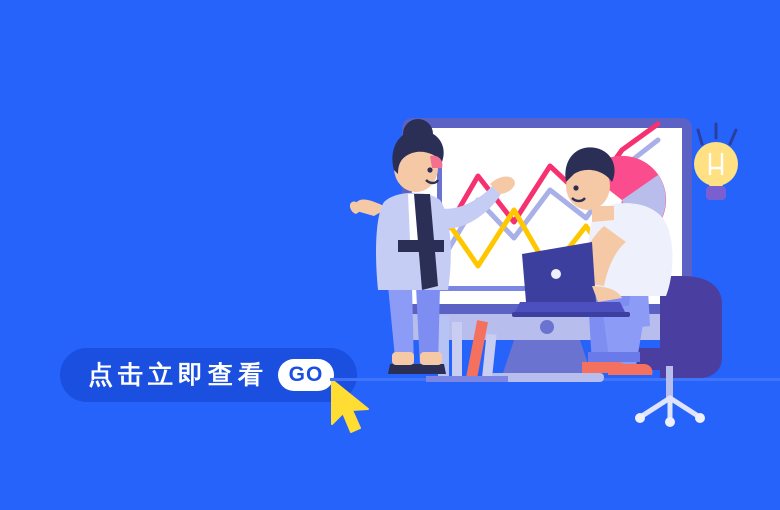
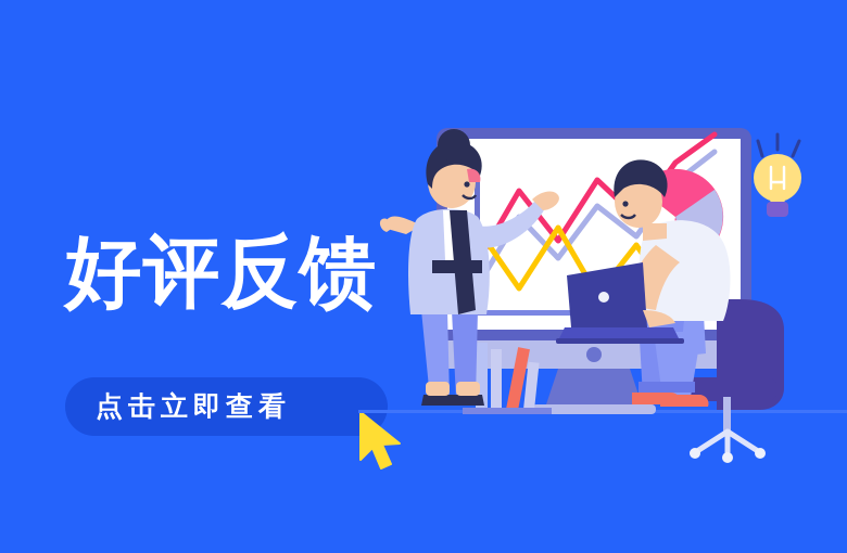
+ 好评反馈
  点击立即查看
- GO
